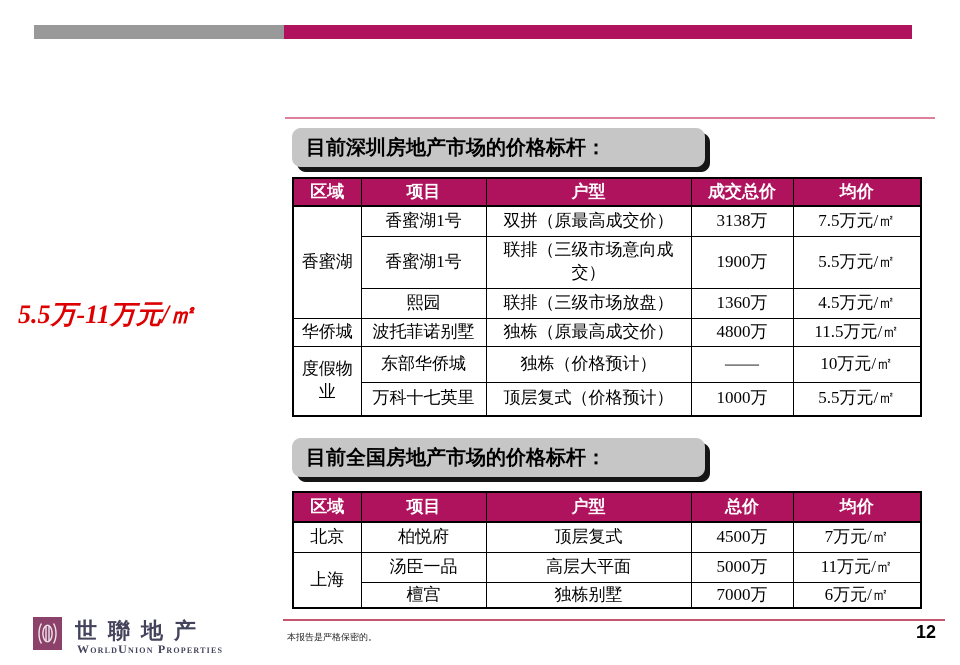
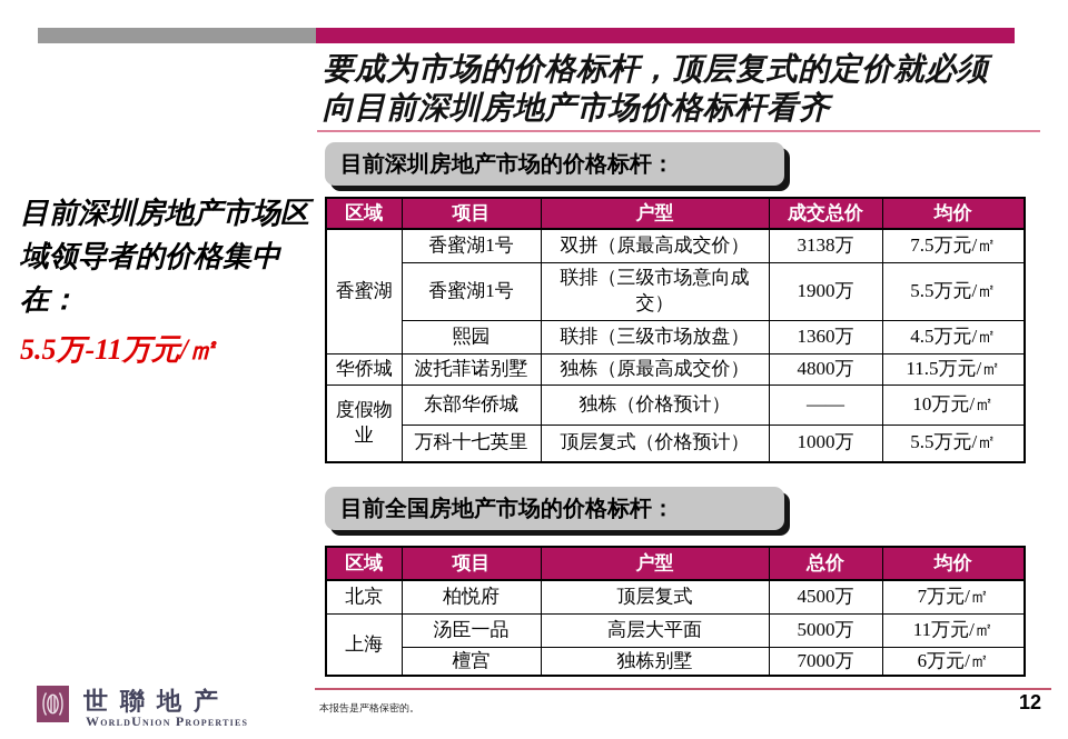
+ 要成为市场的价格标杆，顶层复式的定价就必须
+ 向目前深圳房地产市场价格标杆看齐
+ 目前深圳房地产市场区域领导者的价格集中在：
  5.5万-11万元/㎡
  目前深圳房地产市场的价格标杆：
  区域	项目	户型	成交总价	均价
  香蜜湖	香蜜湖1号	双拼（原最高成交价）	3138万	7.5万元/㎡
  香蜜湖1号	联排（三级市场意向成交）	1900万	5.5万元/㎡
  熙园	联排（三级市场放盘）	1360万	4.5万元/㎡
  华侨城	波托菲诺别墅	独栋（原最高成交价）	4800万	11.5万元/㎡
  度假物业	东部华侨城	独栋（价格预计）	——	10万元/㎡
  万科十七英里	顶层复式（价格预计）	1000万	5.5万元/㎡
  目前全国房地产市场的价格标杆：
  区域	项目	户型	总价	均价
  北京	柏悦府	顶层复式	4500万	7万元/㎡
  上海	汤臣一品	高层大平面	5000万	11万元/㎡
  檀宫	独栋别墅	7000万	6万元/㎡
  世聯地产
  WorldUnion Properties
  本报告是严格保密的。
  12
